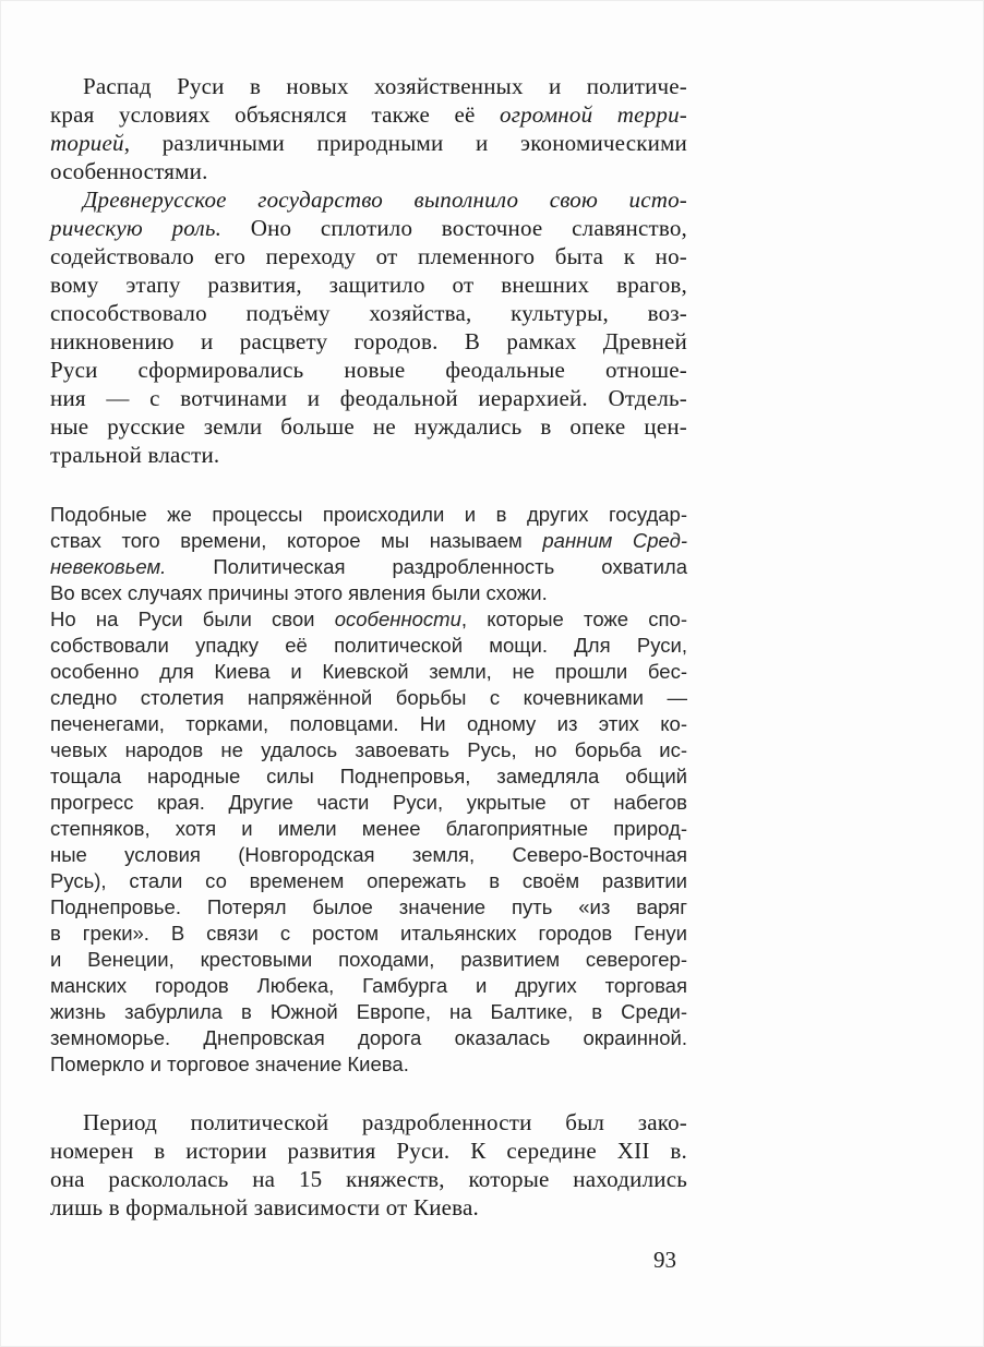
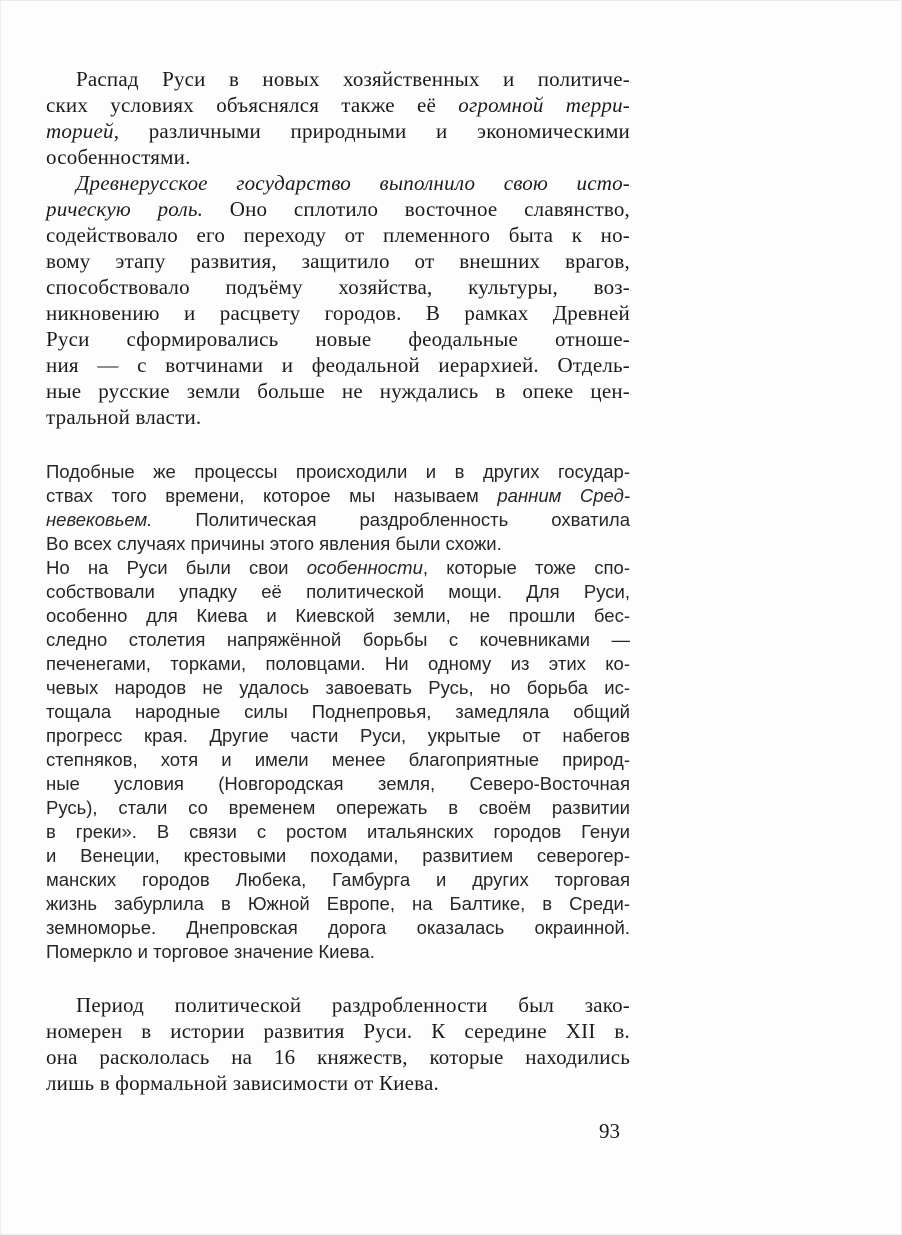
  Распад Руси в новых хозяйственных и политиче-
- края условиях объяснялся также её огромной терри-
+ ских условиях объяснялся также её огромной терри-
  торией, различными природными и экономическими
  особенностями.
  Древнерусское государство выполнило свою исто-
  рическую роль. Оно сплотило восточное славянство,
  содействовало его переходу от племенного быта к но-
  вому этапу развития, защитило от внешних врагов,
  способствовало подъёму хозяйства, культуры, воз-
  никновению и расцвету городов. В рамках Древней
  Руси сформировались новые феодальные отноше-
  ния — с вотчинами и феодальной иерархией. Отдель-
  ные русские земли больше не нуждались в опеке цен-
  тральной власти.
  Подобные же процессы происходили и в других государ-
  ствах того времени, которое мы называем ранним Сред-
  невековьем. Политическая раздробленность охватила
  Во всех случаях причины этого явления были схожи.
  Но на Руси были свои особенности, которые тоже спо-
  собствовали упадку её политической мощи. Для Руси,
  особенно для Киева и Киевской земли, не прошли бес-
  следно столетия напряжённой борьбы с кочевниками —
  печенегами, торками, половцами. Ни одному из этих ко-
  чевых народов не удалось завоевать Русь, но борьба ис-
  тощала народные силы Поднепровья, замедляла общий
  прогресс края. Другие части Руси, укрытые от набегов
  степняков, хотя и имели менее благоприятные природ-
  ные условия (Новгородская земля, Северо-Восточная
  Русь), стали со временем опережать в своём развитии
- Поднепровье. Потерял былое значение путь «из варяг
  в греки». В связи с ростом итальянских городов Генуи
  и Венеции, крестовыми походами, развитием северогер-
  манских городов Любека, Гамбурга и других торговая
  жизнь забурлила в Южной Европе, на Балтике, в Среди-
  земноморье. Днепровская дорога оказалась окраинной.
  Померкло и торговое значение Киева.
  Период политической раздробленности был зако-
  номерен в истории развития Руси. К середине XII в.
- она раскололась на 15 княжеств, которые находились
+ она раскололась на 16 княжеств, которые находились
  лишь в формальной зависимости от Киева.
  93
